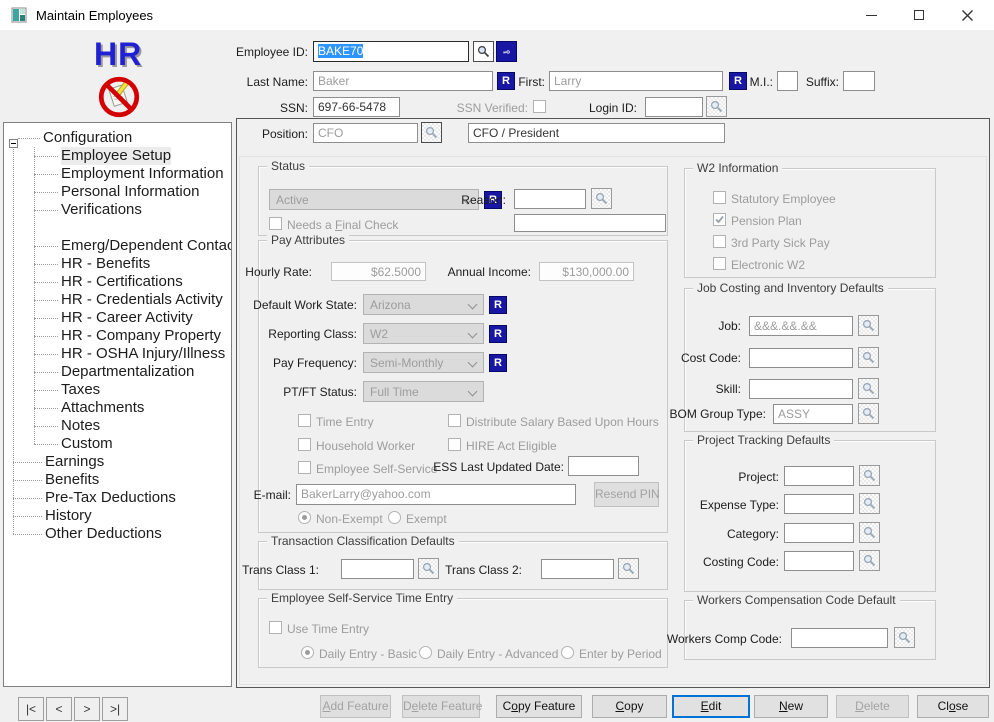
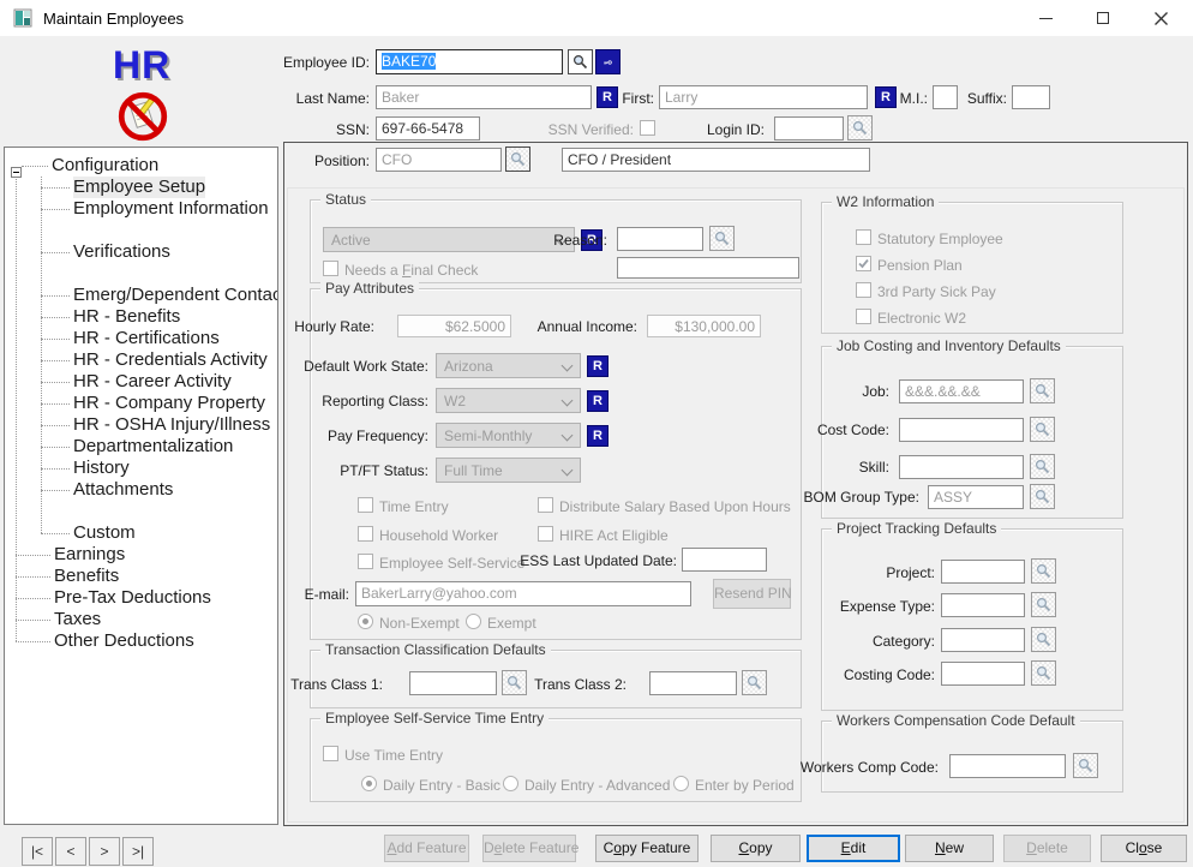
  Maintain Employees
  HR
  Employee ID:
  BAKE70
  Last Name:
  Baker
  R
  First:
  Larry
  R
  M.I.:
  Suffix:
  SSN:
  697-66-5478
  SSN Verified:
  Login ID:
  Position:
  CFO
  CFO / President
  Configuration
  Employee Setup
  Employment Information
- Personal Information
  Verifications
  Emerg/Dependent Contac
  HR - Benefits
  HR - Certifications
  HR - Credentials Activity
  HR - Career Activity
  HR - Company Property
  HR - OSHA Injury/Illness
  Departmentalization
- Taxes
+ History
  Attachments
- Notes
  Custom
  Earnings
  Benefits
  Pre-Tax Deductions
- History
+ Taxes
  Other Deductions
  Status
  Active
  R
  Reason:
  Needs a Final Check
  Pay Attributes
  Hourly Rate:
  $62.5000
  Annual Income:
  $130,000.00
  Default Work State:
  Arizona
  R
  Reporting Class:
  W2
  R
  Pay Frequency:
  Semi-Monthly
  R
  PT/FT Status:
  Full Time
  Time Entry
  Distribute Salary Based Upon Hours
  Household Worker
  HIRE Act Eligible
  Employee Self-Service
  ESS Last Updated Date:
  E-mail:
  BakerLarry@yahoo.com
  Resend PIN
  Non-Exempt
  Exempt
  Transaction Classification Defaults
  Trans Class 1:
  Trans Class 2:
  Employee Self-Service Time Entry
  Use Time Entry
  Daily Entry - Basic
  Daily Entry - Advanced
  Enter by Period
  W2 Information
  Statutory Employee
  Pension Plan
  3rd Party Sick Pay
  Electronic W2
  Job Costing and Inventory Defaults
  Job:
  &&&.&&.&&
  Cost Code:
  Skill:
  BOM Group Type:
  ASSY
  Project Tracking Defaults
  Project:
  Expense Type:
  Category:
  Costing Code:
  Workers Compensation Code Default
  Workers Comp Code:
  |<
  <
  >
  >|
  Add Feature
  Delete Feature
  Copy Feature
  Copy
  Edit
  New
  Delete
  Close
